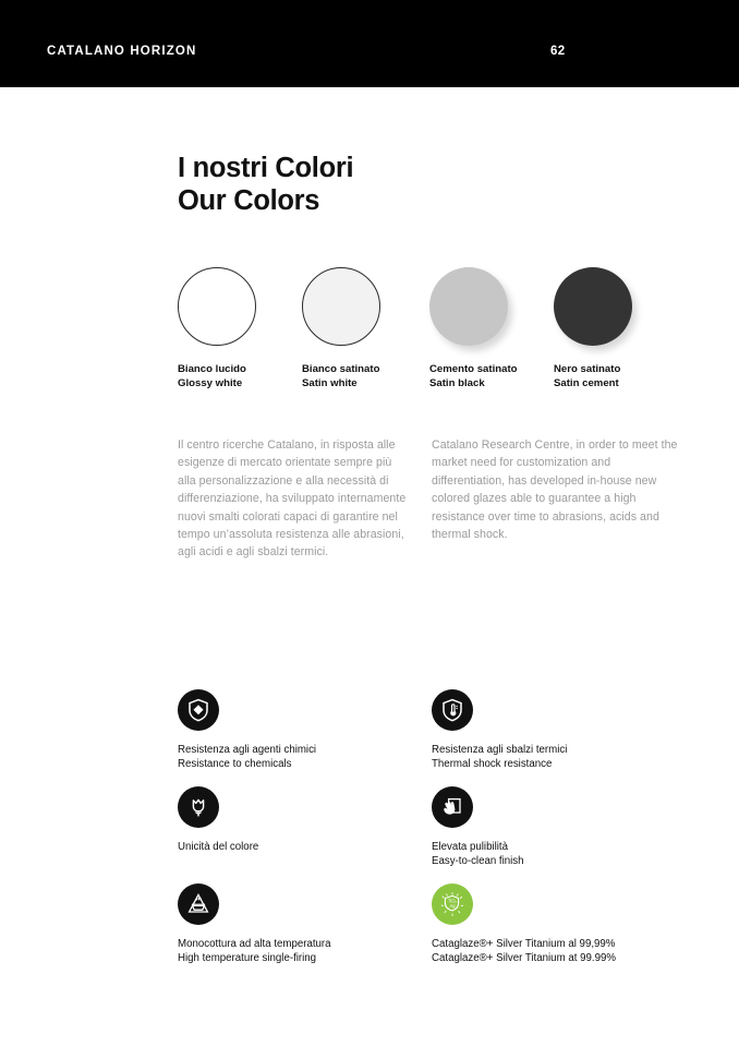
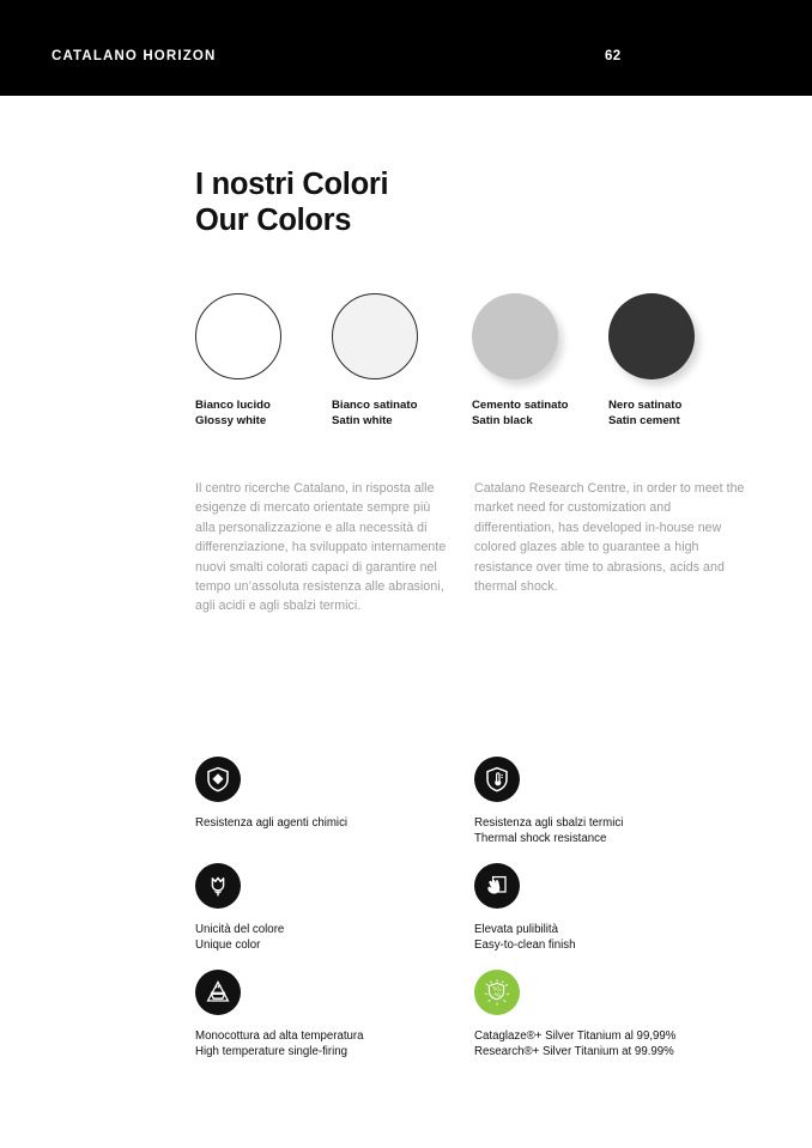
  CATALANO HORIZON
  62
  I nostri Colori
  Our Colors
  Bianco lucido
  Glossy white
  Bianco satinato
  Satin white
  Cemento satinato
  Satin black
  Nero satinato
  Satin cement
  Il centro ricerche Catalano, in risposta alle esigenze di mercato orientate sempre più alla personalizzazione e alla necessità di differenziazione, ha sviluppato internamente nuovi smalti colorati capaci di garantire nel tempo un’assoluta resistenza alle abrasioni, agli acidi e agli sbalzi termici.
  Catalano Research Centre, in order to meet the market need for customization and differentiation, has developed in-house new colored glazes able to guarantee a high resistance over time to abrasions, acids and thermal shock.
  Resistenza agli agenti chimici
- Resistance to chemicals
  Resistenza agli sbalzi termici
  Thermal shock resistance
  Unicità del colore
+ Unique color
  Elevata pulibilità
  Easy-to-clean finish
  Monocottura ad alta temperatura
  High temperature single-firing
  Cataglaze®+ Silver Titanium al 99,99%
- Cataglaze®+ Silver Titanium at 99.99%
+ Research®+ Silver Titanium at 99.99%
